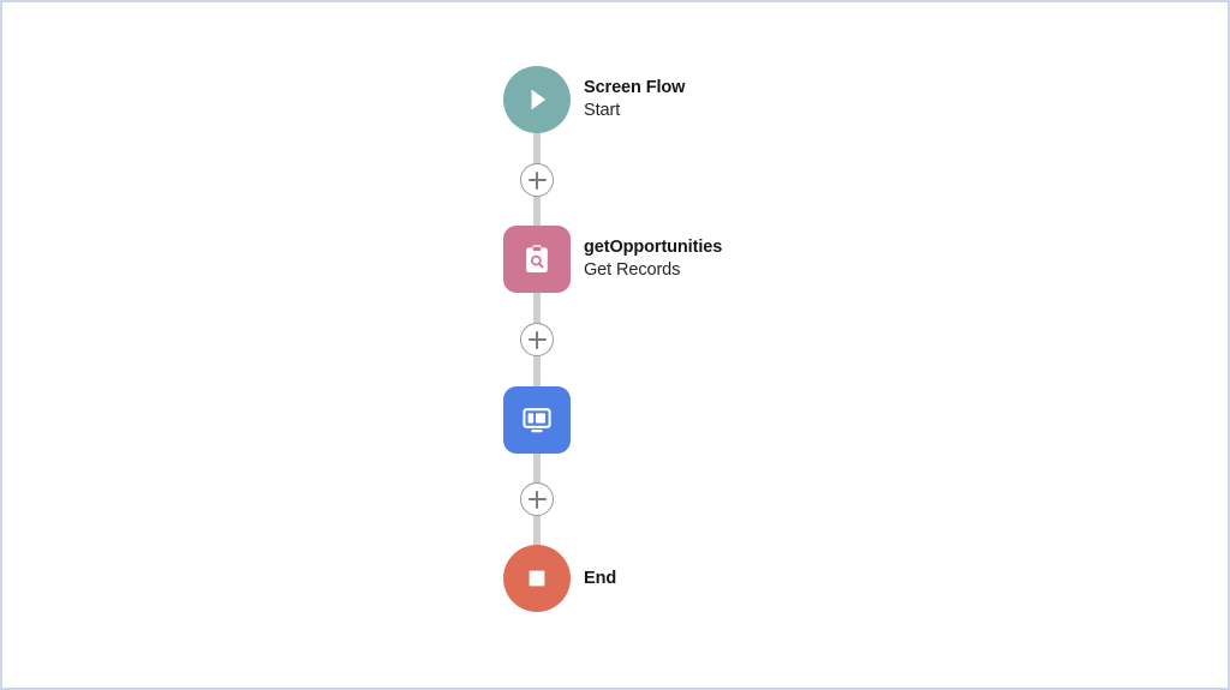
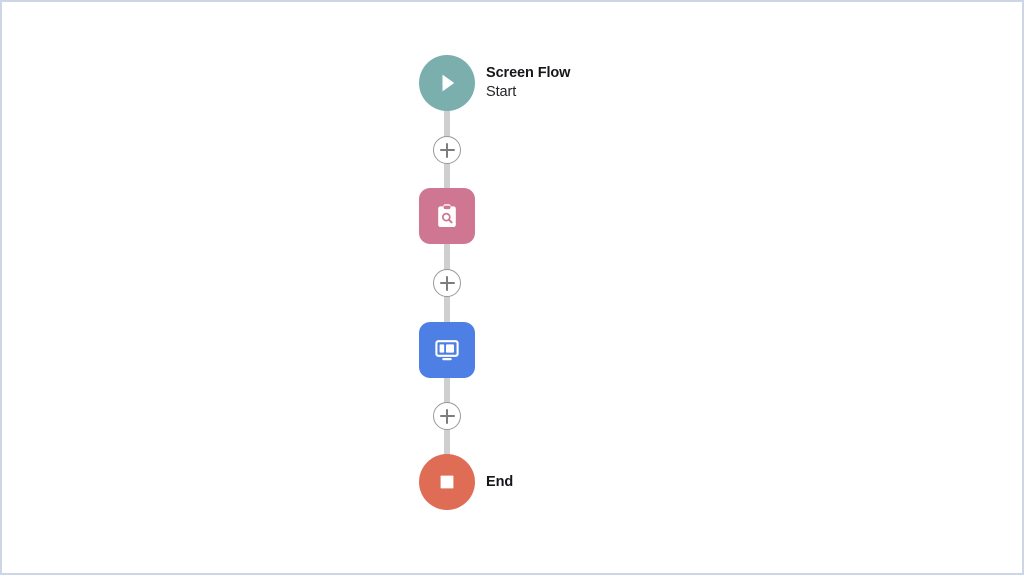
  Screen Flow
  Start
- getOpportunities
- Get Records
  End
